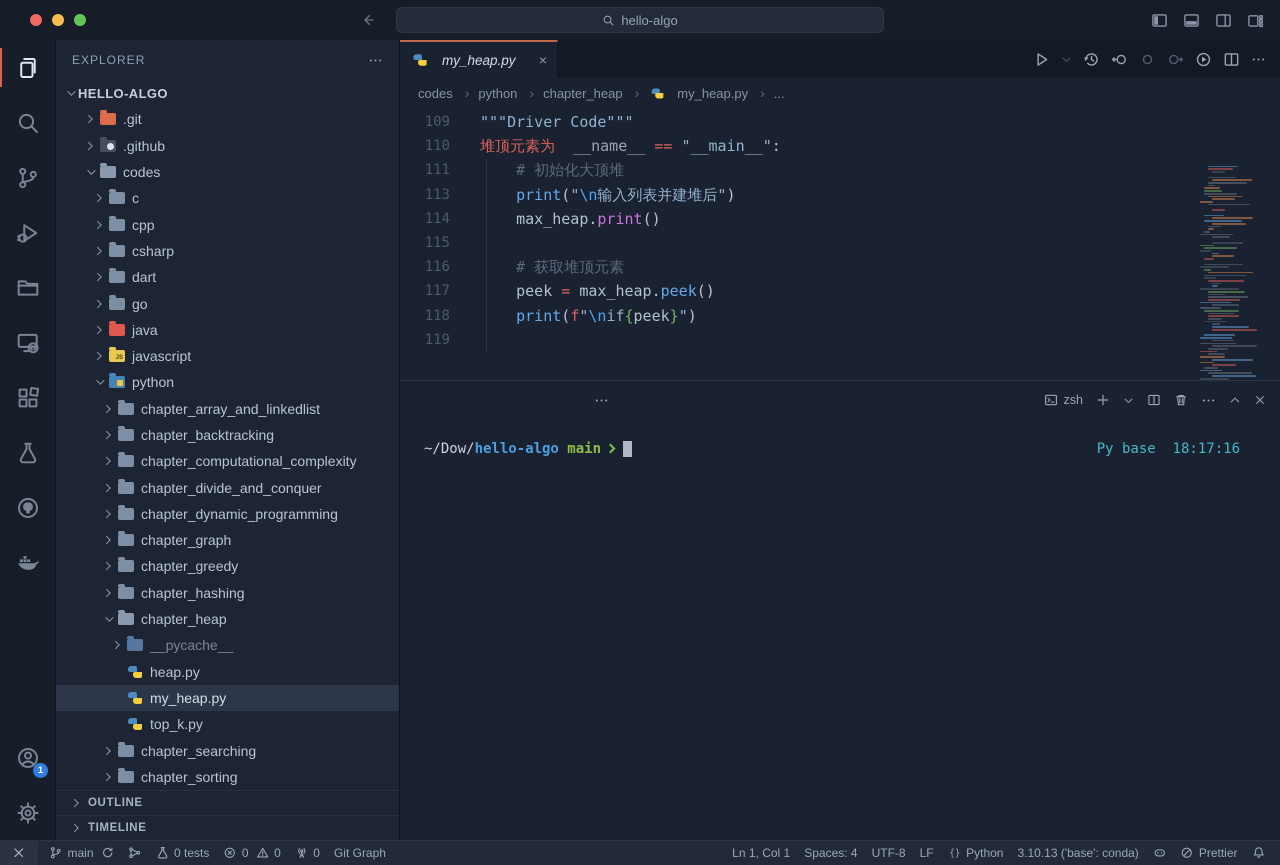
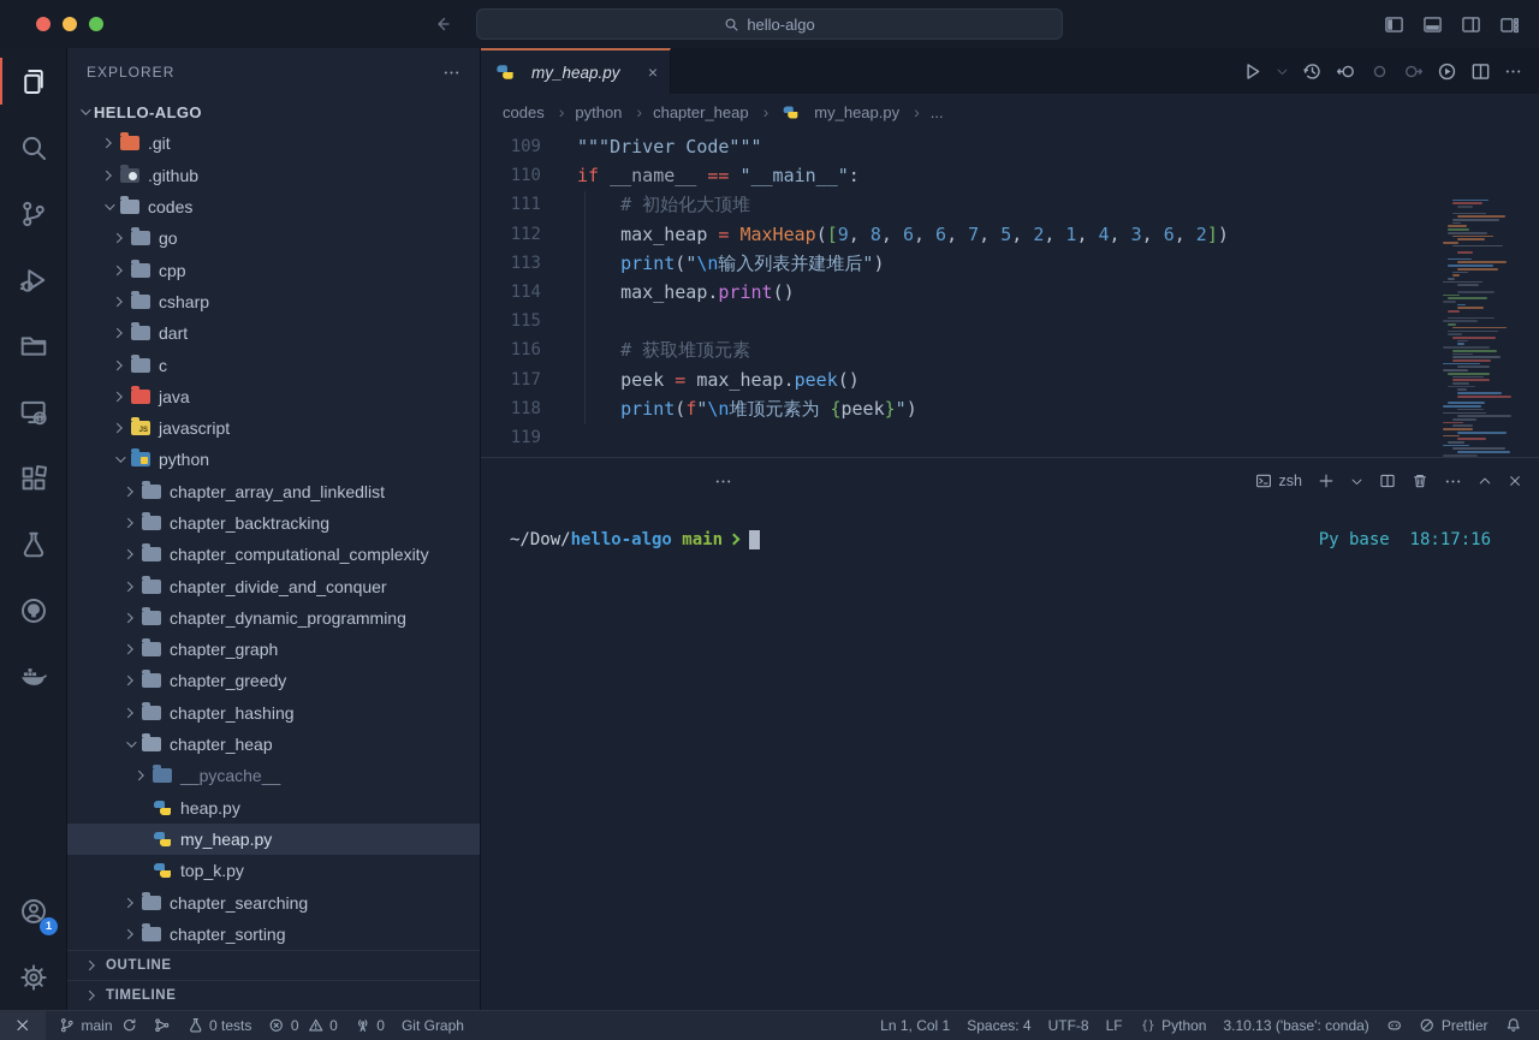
  hello-algo
  1
  EXPLORER
  HELLO-ALGO
  .git
  .github
  codes
- c
+ go
  cpp
  csharp
  dart
- go
+ c
  java
  javascript
  python
  chapter_array_and_linkedlist
  chapter_backtracking
  chapter_computational_complexity
  chapter_divide_and_conquer
  chapter_dynamic_programming
  chapter_graph
  chapter_greedy
  chapter_hashing
  chapter_heap
  __pycache__
  heap.py
  my_heap.py
  top_k.py
  chapter_searching
  chapter_sorting
  OUTLINE
  TIMELINE
  my_heap.py
  ×
  codes
  python
  chapter_heap
  my_heap.py
  ...
  109
  """Driver Code"""
  110
- 堆顶元素为 __name__ == "__main__":
+ if __name__ == "__main__":
  111
  # 初始化大顶堆
+ 112
+ max_heap = MaxHeap([9, 8, 6, 6, 7, 5, 2, 1, 4, 3, 6, 2])
  113
  print("\n输入列表并建堆后")
  114
  max_heap.print()
  115
  116
  # 获取堆顶元素
  117
  peek = max_heap.peek()
  118
- print(f"\nif{peek}")
+ print(f"\n堆顶元素为 {peek}")
  119
  zsh
  ~/Dow/hello-algo main
  Py base 18:17:16
  main
  0 tests
  0
  0
  0
  Git Graph
  Ln 1, Col 1
  Spaces: 4
  UTF-8
  LF
  Python
  3.10.13 ('base': conda)
  Prettier
